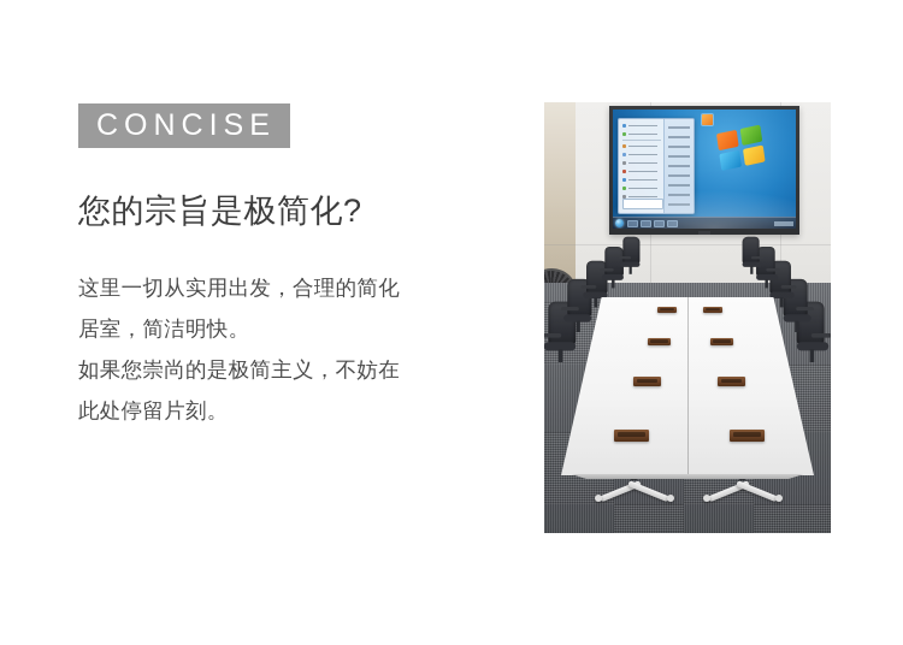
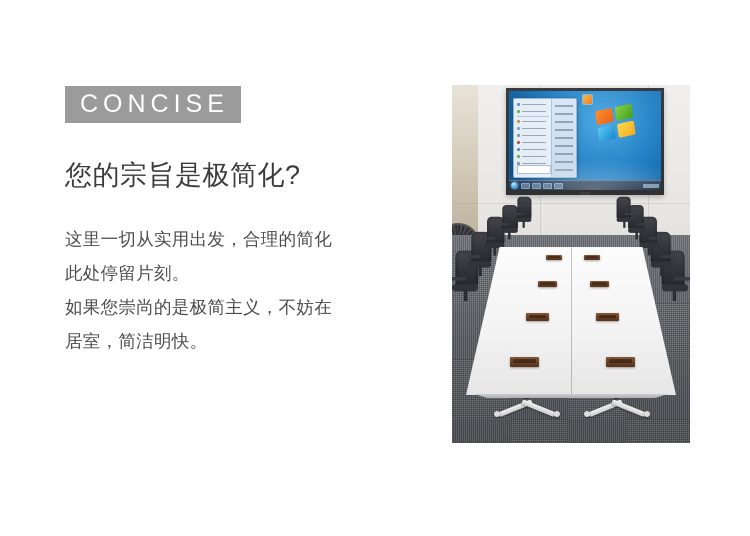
  CONCISE
  您的宗旨是极简化?
  这里一切从实用出发，合理的简化
- 居室，简洁明快。
+ 此处停留片刻。
  如果您崇尚的是极简主义，不妨在
- 此处停留片刻。
+ 居室，简洁明快。
